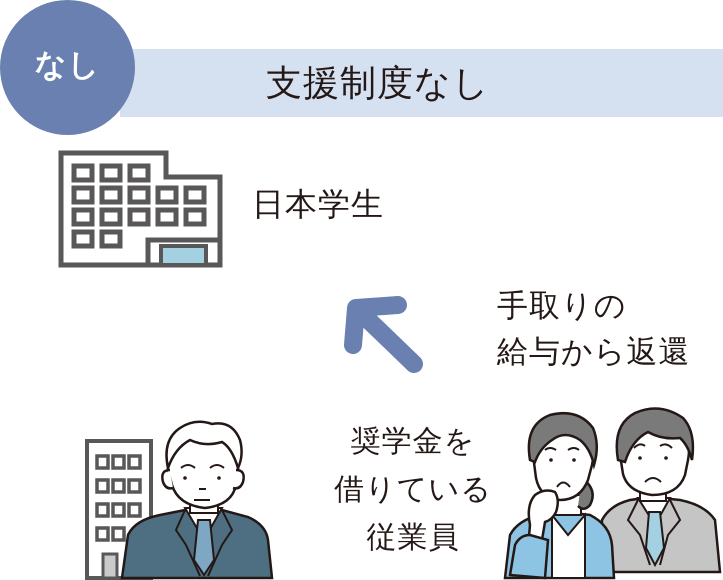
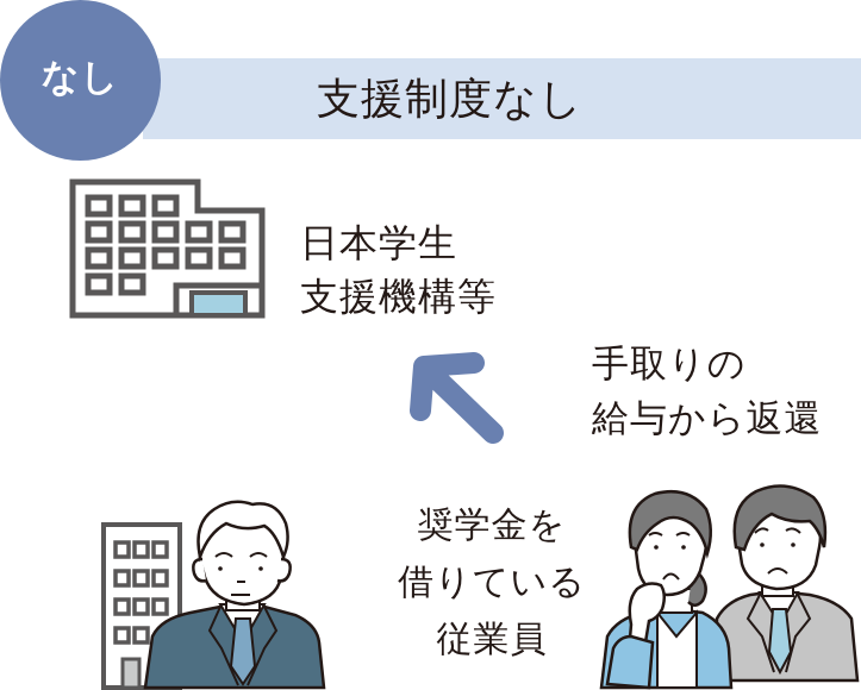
  なし
  支援制度なし
  日本学生
+ 支援機構等
  手取りの
  給与から返還
  奨学金を
  借りている
  従業員
